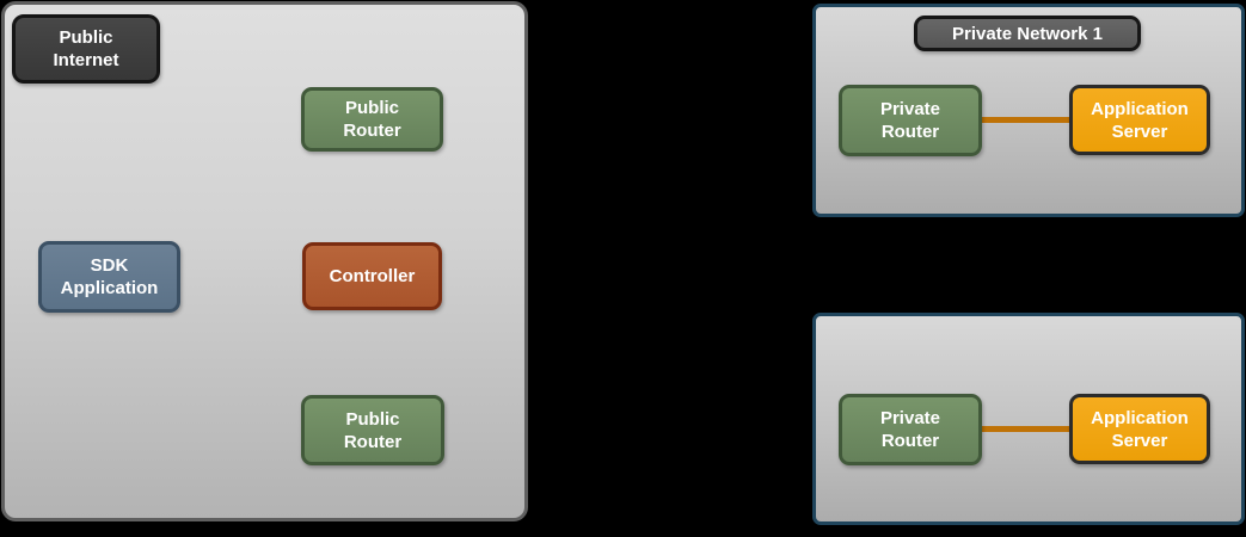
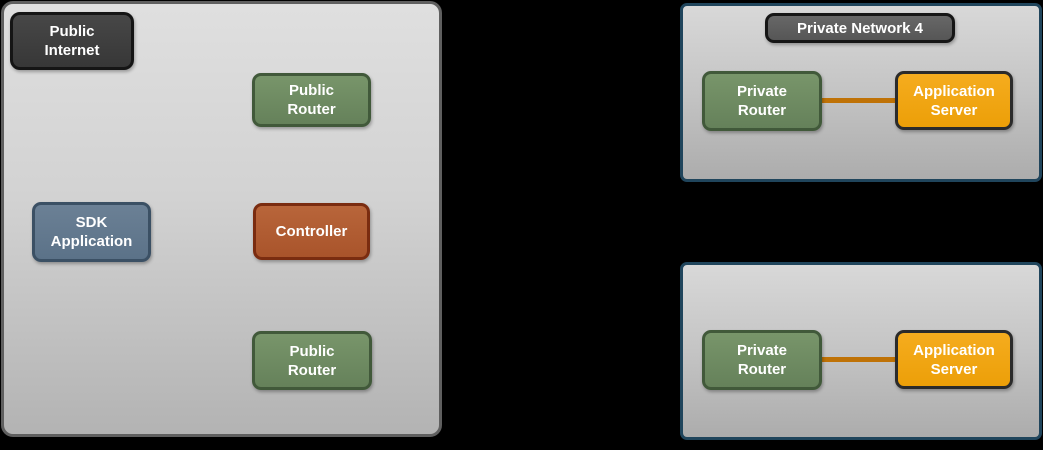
  Public
  Internet
  Public
  Router
  SDK
  Application
  Controller
  Public
  Router
- Private Network 1
+ Private Network 4
  Private
  Router
  Application
  Server
  Private
  Router
  Application
  Server
